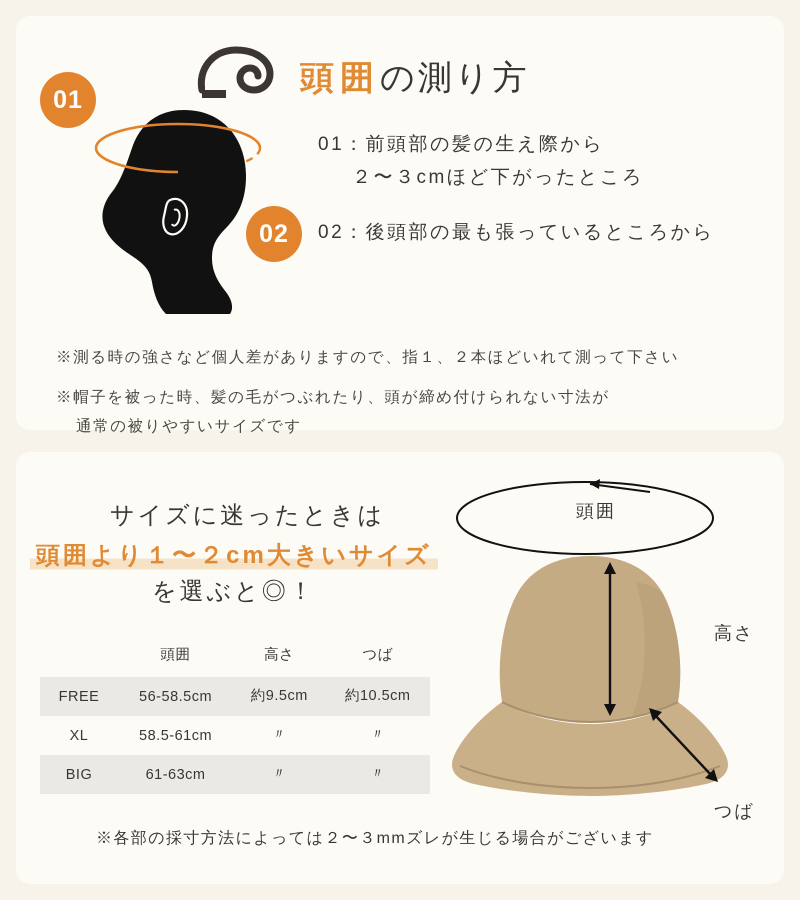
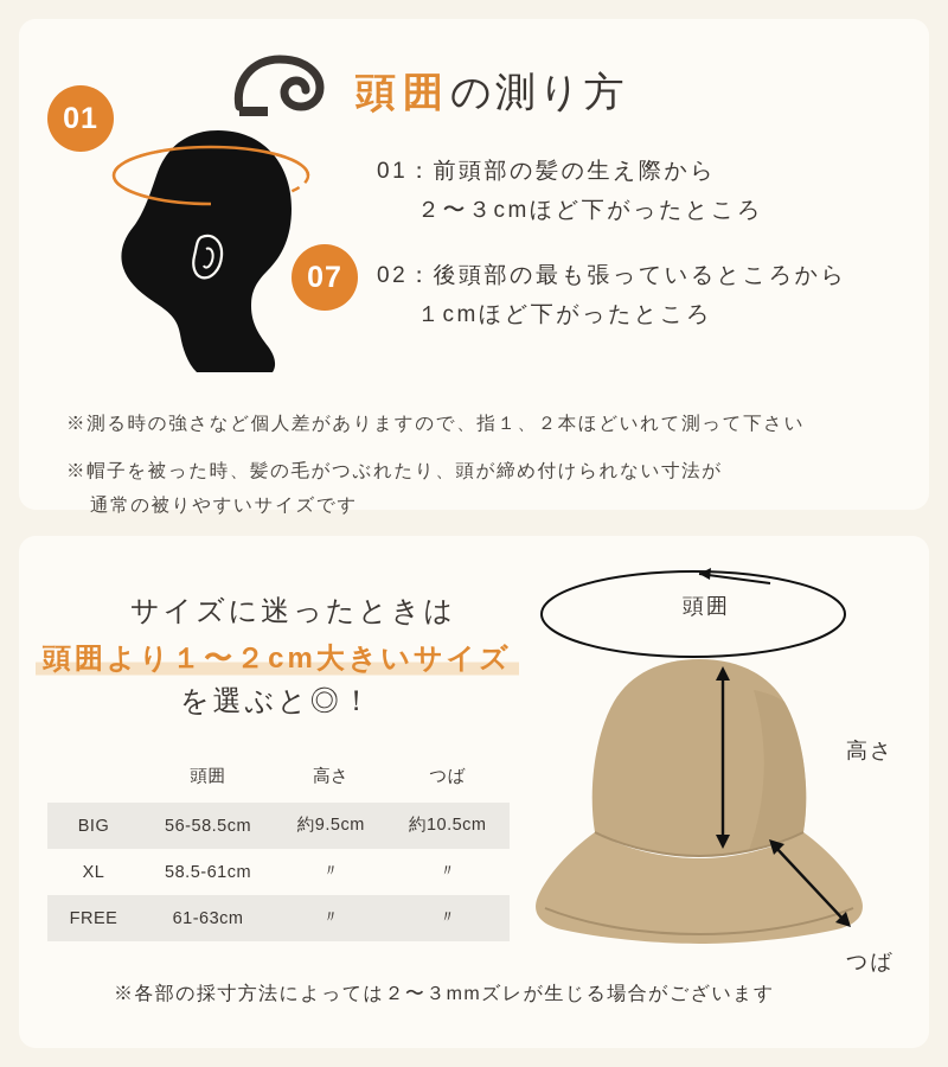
  頭囲の測り方
  01
- 02
+ 07
  01：前頭部の髪の生え際から
  ２〜３cmほど下がったところ
  02：後頭部の最も張っているところから
+ １cmほど下がったところ
  ※測る時の強さなど個人差がありますので、指１、２本ほどいれて測って下さい
  ※帽子を被った時、髪の毛がつぶれたり、頭が締め付けられない寸法が
  通常の被りやすいサイズです
  サイズに迷ったときは
  頭囲より１〜２cm大きいサイズ
  を選ぶと◎！
  	頭囲	高さ	つば
- FREE	56-58.5cm	約9.5cm	約10.5cm
+ BIG	56-58.5cm	約9.5cm	約10.5cm
  XL	58.5-61cm	〃	〃
- BIG	61-63cm	〃	〃
+ FREE	61-63cm	〃	〃
  頭囲
  高さ
  つば
  ※各部の採寸方法によっては２〜３mmズレが生じる場合がございます
